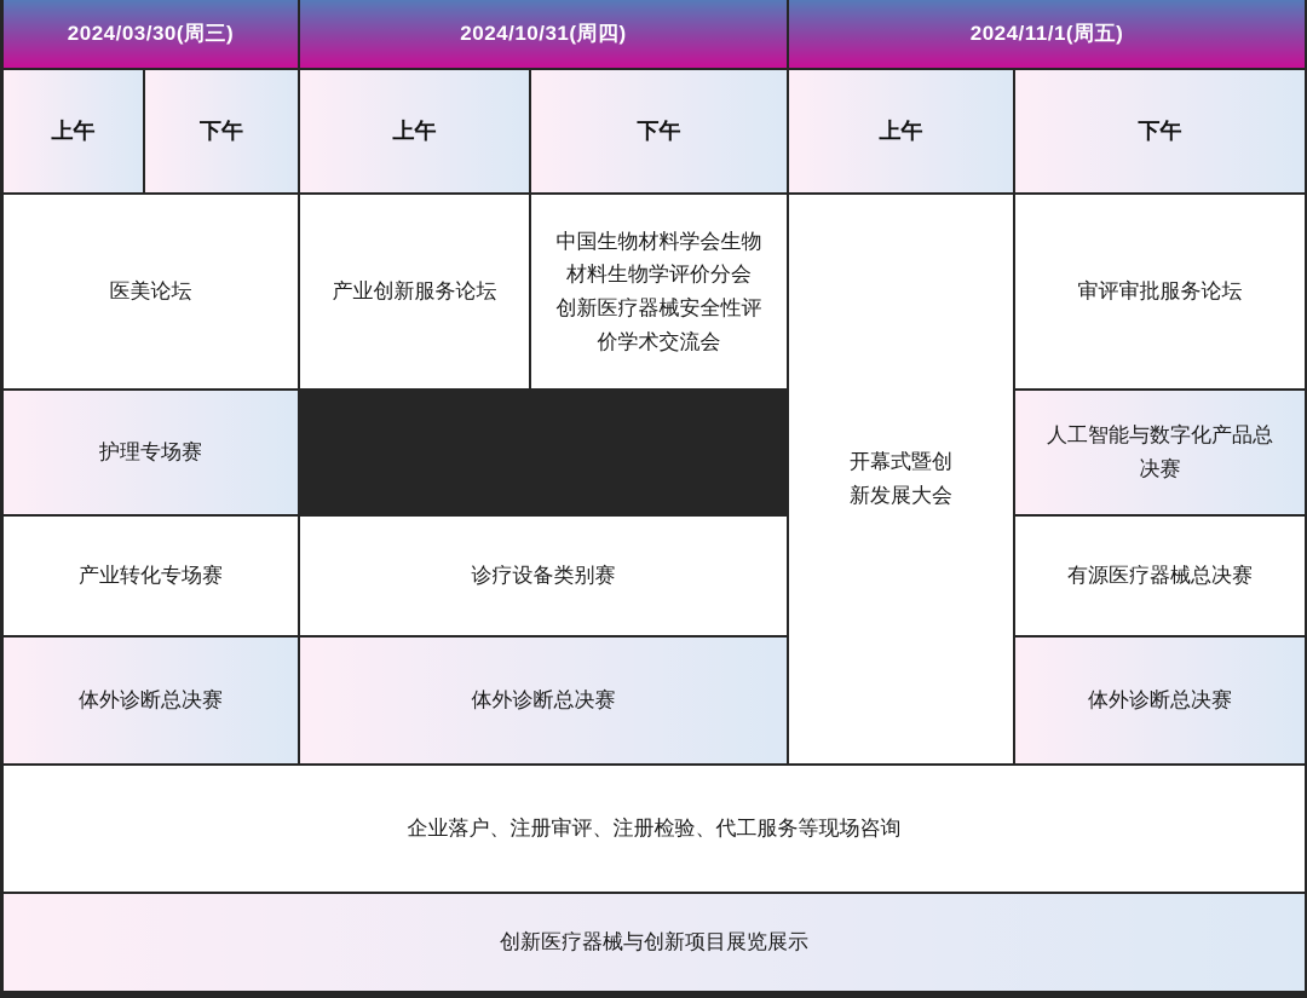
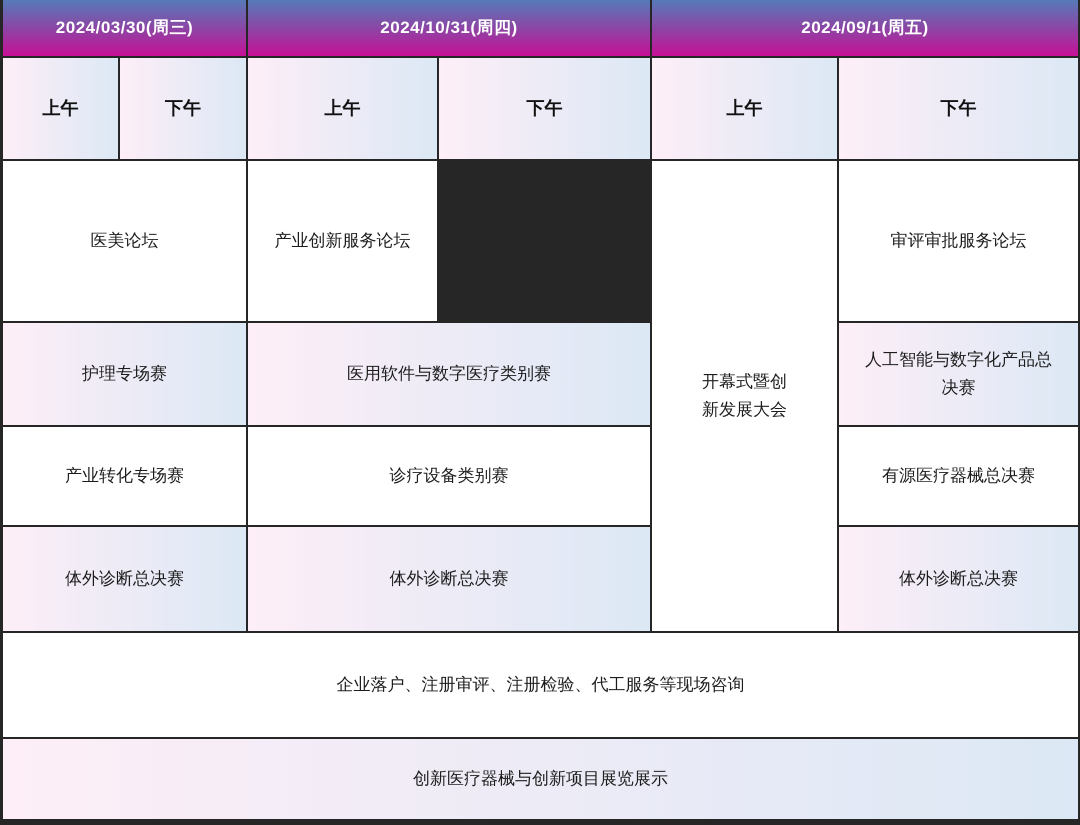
  2024/03/30(周三)
  2024/10/31(周四)
- 2024/11/1(周五)
+ 2024/09/1(周五)
  上午
  下午
  上午
  下午
  上午
  下午
  医美论坛
  产业创新服务论坛
- 中国生物材料学会生物
- 材料生物学评价分会
- 创新医疗器械安全性评
- 价学术交流会
  开幕式暨创
  新发展大会
  审评审批服务论坛
  护理专场赛
+ 医用软件与数字医疗类别赛
  人工智能与数字化产品总
  决赛
  产业转化专场赛
  诊疗设备类别赛
  有源医疗器械总决赛
  体外诊断总决赛
  体外诊断总决赛
  体外诊断总决赛
  企业落户、注册审评、注册检验、代工服务等现场咨询
  创新医疗器械与创新项目展览展示
